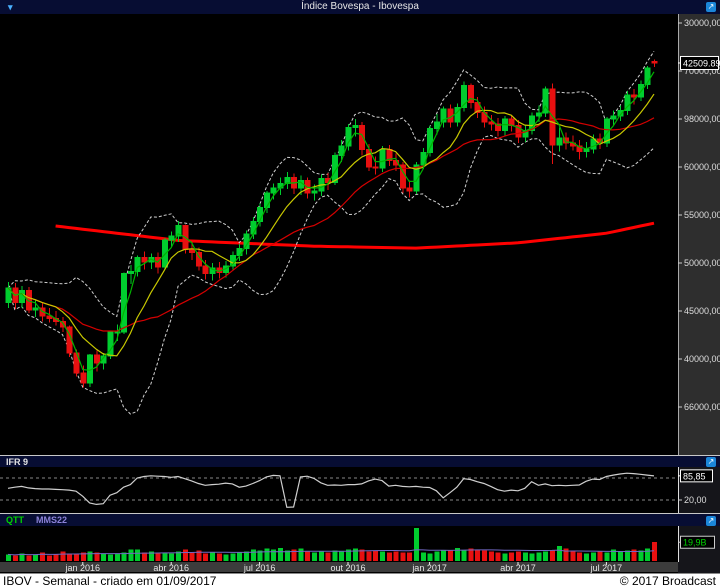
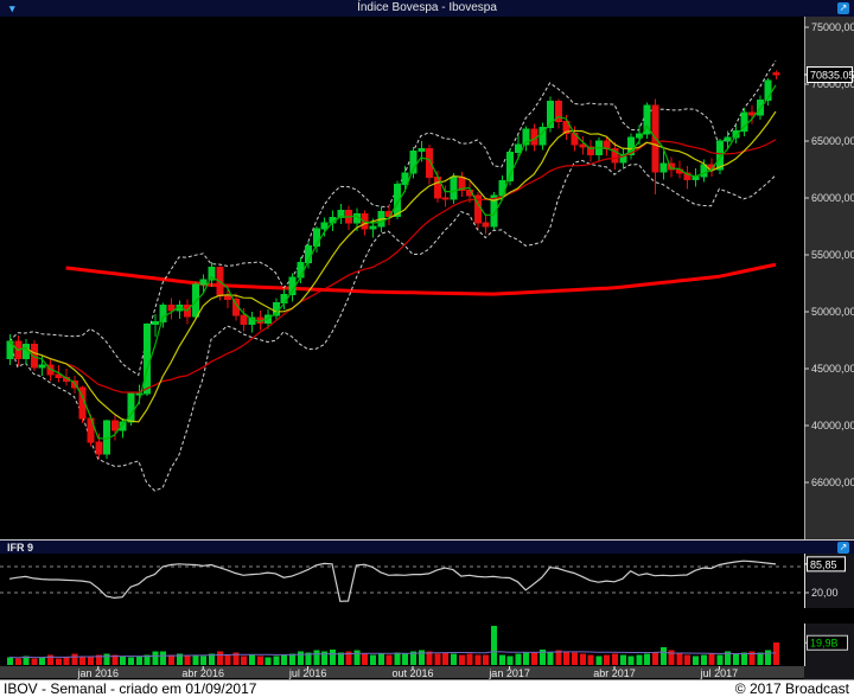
  ▾
  Índice Bovespa - Ibovespa
- 30000,00
+ 75000,00
  70000,00
- 98000,00
+ 65000,00
  60000,00
  55000,00
  50000,00
  45000,00
  40000,00
  66000,00
- 42509.89
+ 70835.05
  IFR 9
  85,85
  20,00
- QTT
- MMS22
  19,9B
  jan 2016
  abr 2016
  jul 2016
  out 2016
  jan 2017
  abr 2017
  jul 2017
  IBOV - Semanal - criado em 01/09/2017
  © 2017 Broadcast
